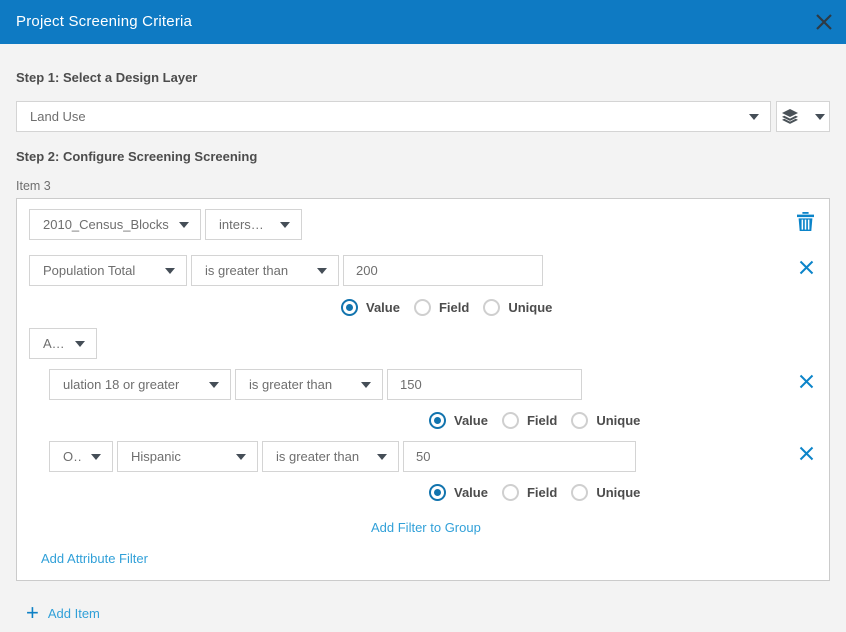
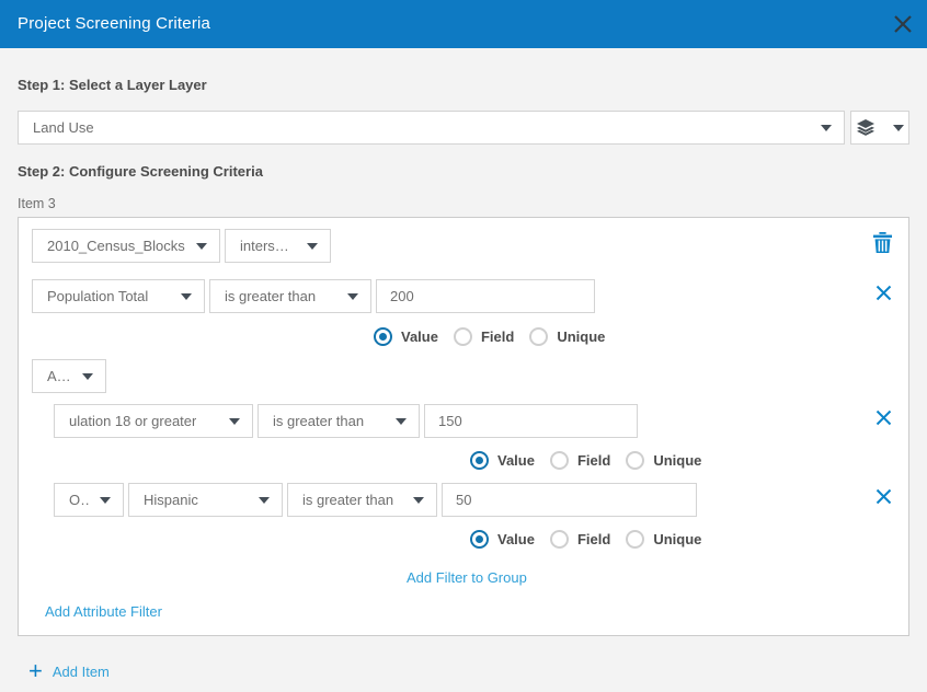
  Project Screening Criteria
- Step 1: Select a Design Layer
+ Step 1: Select a Layer Layer
  Land Use
- Step 2: Configure Screening Screening
+ Step 2: Configure Screening Criteria
  Item 3
  2010_Census_Blocks
  intersect
  Population Total
  is greater than
  200
  Value
  Field
  Unique
  ulation 18 or greater
  is greater than
  150
  Value
  Field
  Unique
  OR
  Hispanic
  is greater than
  50
  Value
  Field
  Unique
  Add Filter to Group
  Add Attribute Filter
  +
  Add Item
